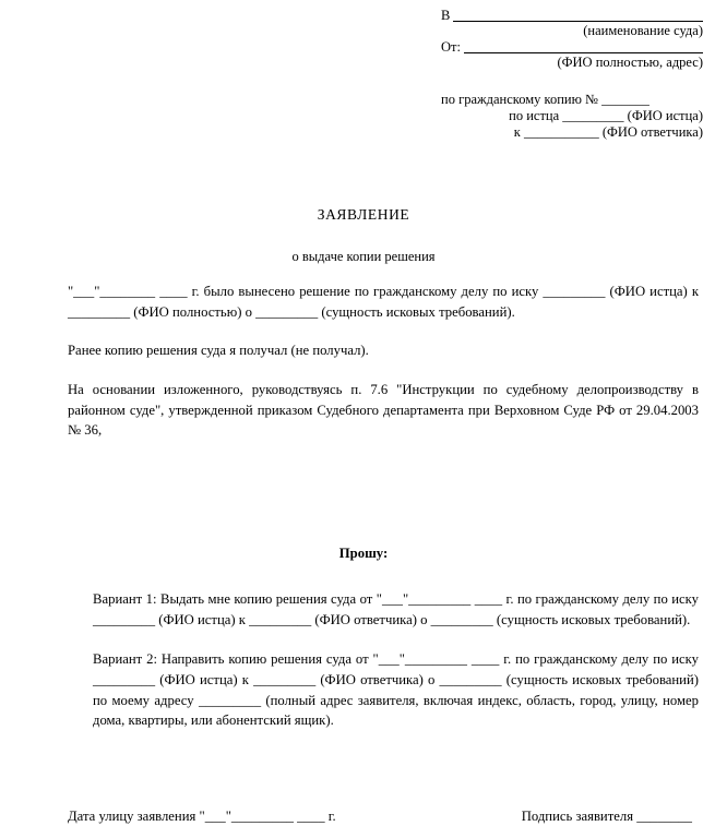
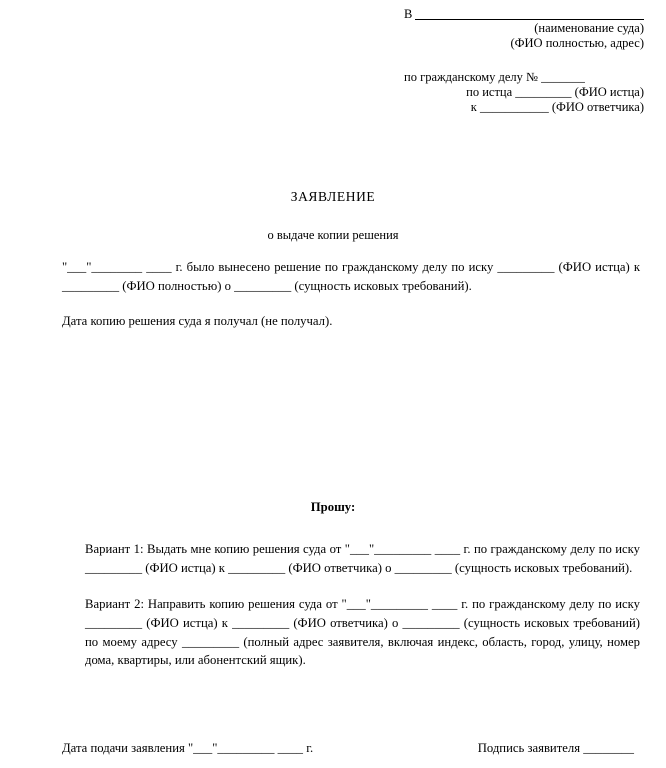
  В
  (наименование суда)
- От:
  (ФИО полностью, адрес)
- по гражданскому копию № _______
+ по гражданскому делу № _______
  по истца _________ (ФИО истца)
  к ___________ (ФИО ответчика)
  ЗАЯВЛЕНИЕ
  о выдаче копии решения
  "___"________ ____ г. было вынесено решение по гражданскому делу по иску _________ (ФИО истца) к _________ (ФИО полностью) о _________ (сущность исковых требований).
- Ранее копию решения суда я получал (не получал).
+ Дата копию решения суда я получал (не получал).
- На основании изложенного, руководствуясь п. 7.6 "Инструкции по судебному делопроизводству в районном суде", утвержденной приказом Судебного департамента при Верховном Суде РФ от 29.04.2003 № 36,
  Прошу:
  Вариант 1: Выдать мне копию решения суда от "___"_________ ____ г. по гражданскому делу по иску _________ (ФИО истца) к _________ (ФИО ответчика) о _________ (сущность исковых требований).
  Вариант 2: Направить копию решения суда от "___"_________ ____ г. по гражданскому делу по иску _________ (ФИО истца) к _________ (ФИО ответчика) о _________ (сущность исковых требований) по моему адресу _________ (полный адрес заявителя, включая индекс, область, город, улицу, номер дома, квартиры, или абонентский ящик).
- Дата улицу заявления "___"_________ ____ г.
+ Дата подачи заявления "___"_________ ____ г.
  Подпись заявителя ________
